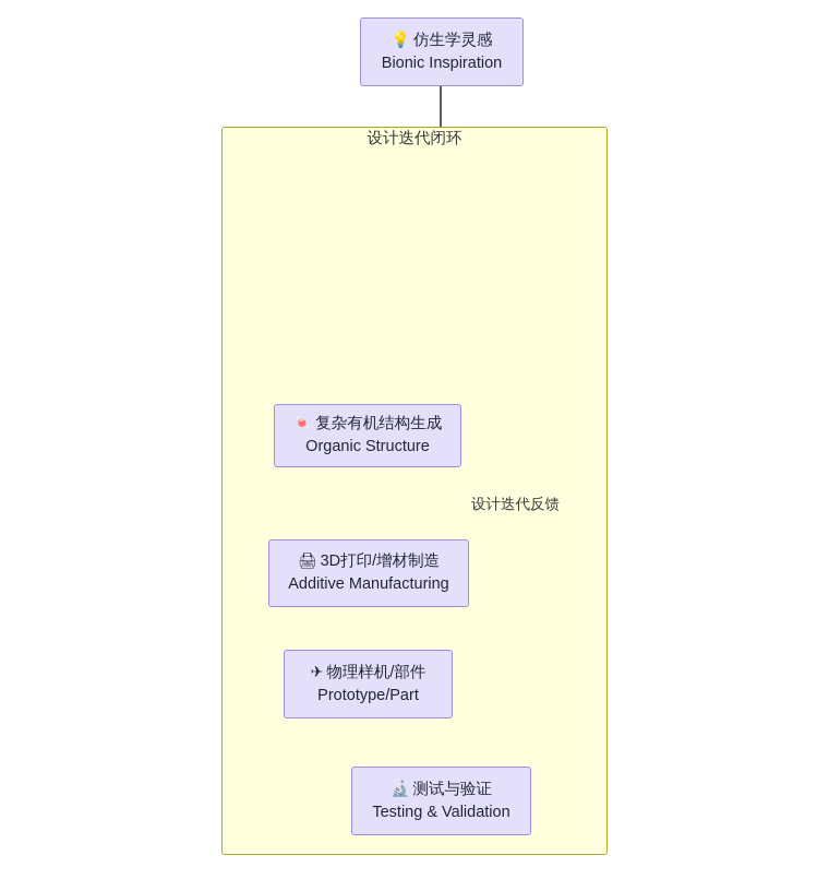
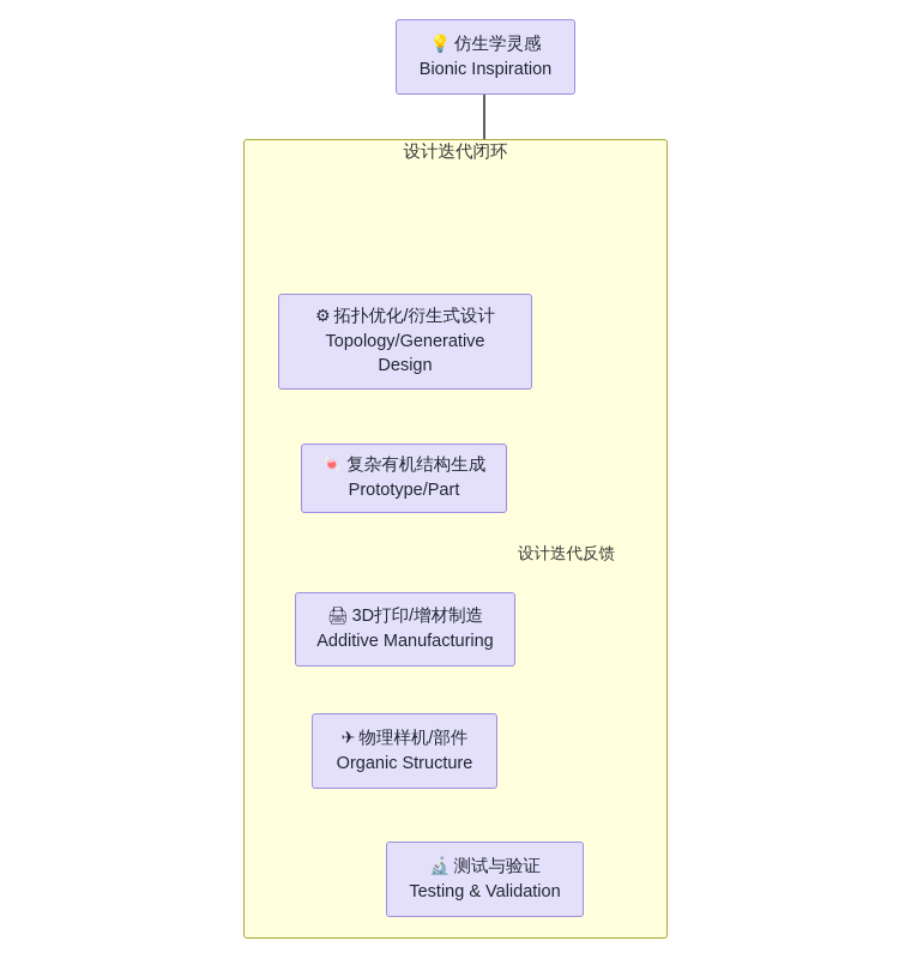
  设计迭代闭环
  💡 仿生学灵感
  Bionic Inspiration
+ ⚙ 拓扑优化/衍生式设计
+ Topology/Generative
+ Design
  🍬 复杂有机结构生成
- Organic Structure
+ Prototype/Part
  🖨 3D打印/增材制造
  Additive Manufacturing
  ✈ 物理样机/部件
- Prototype/Part
+ Organic Structure
  🔬 测试与验证
  Testing & Validation
  设计迭代反馈
